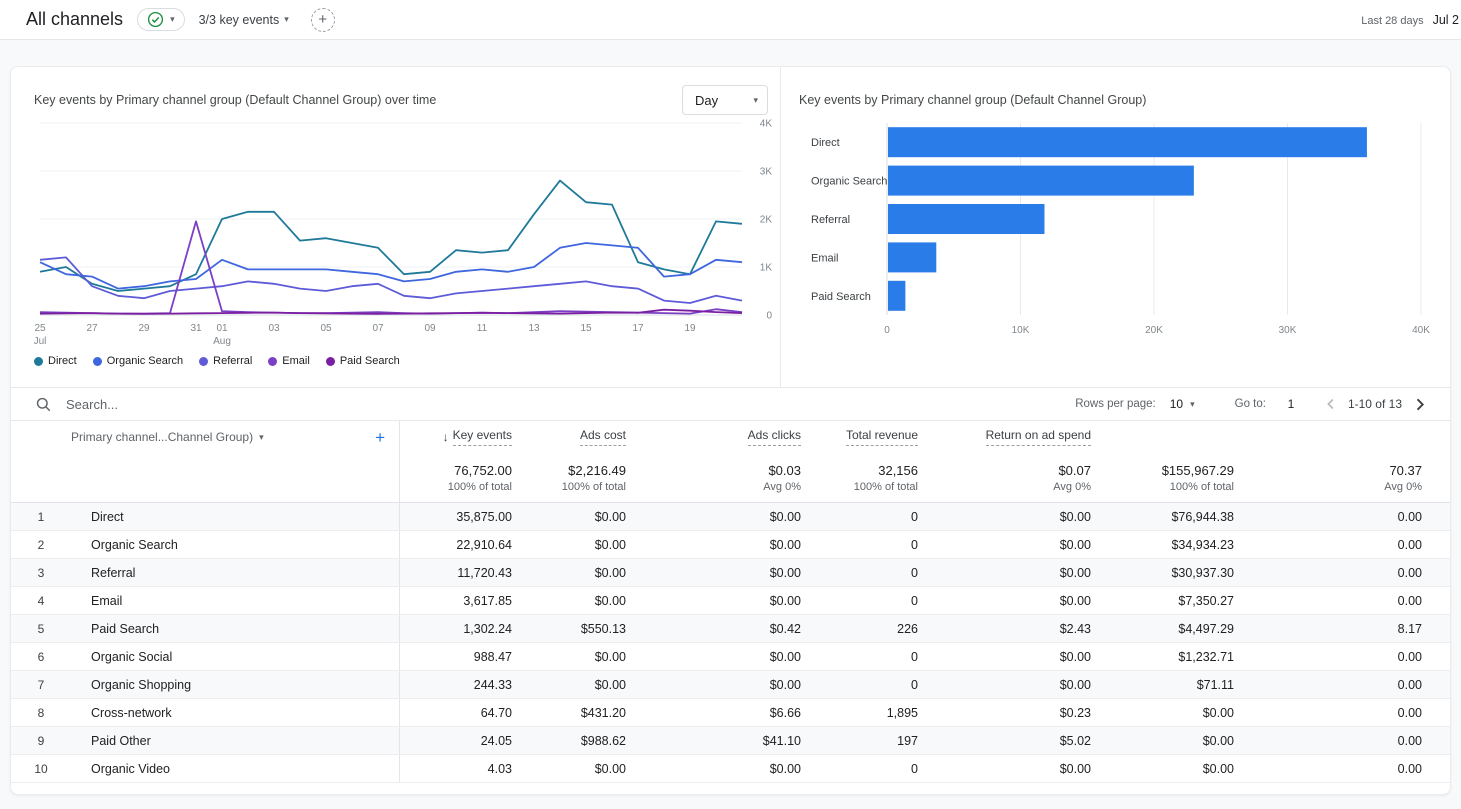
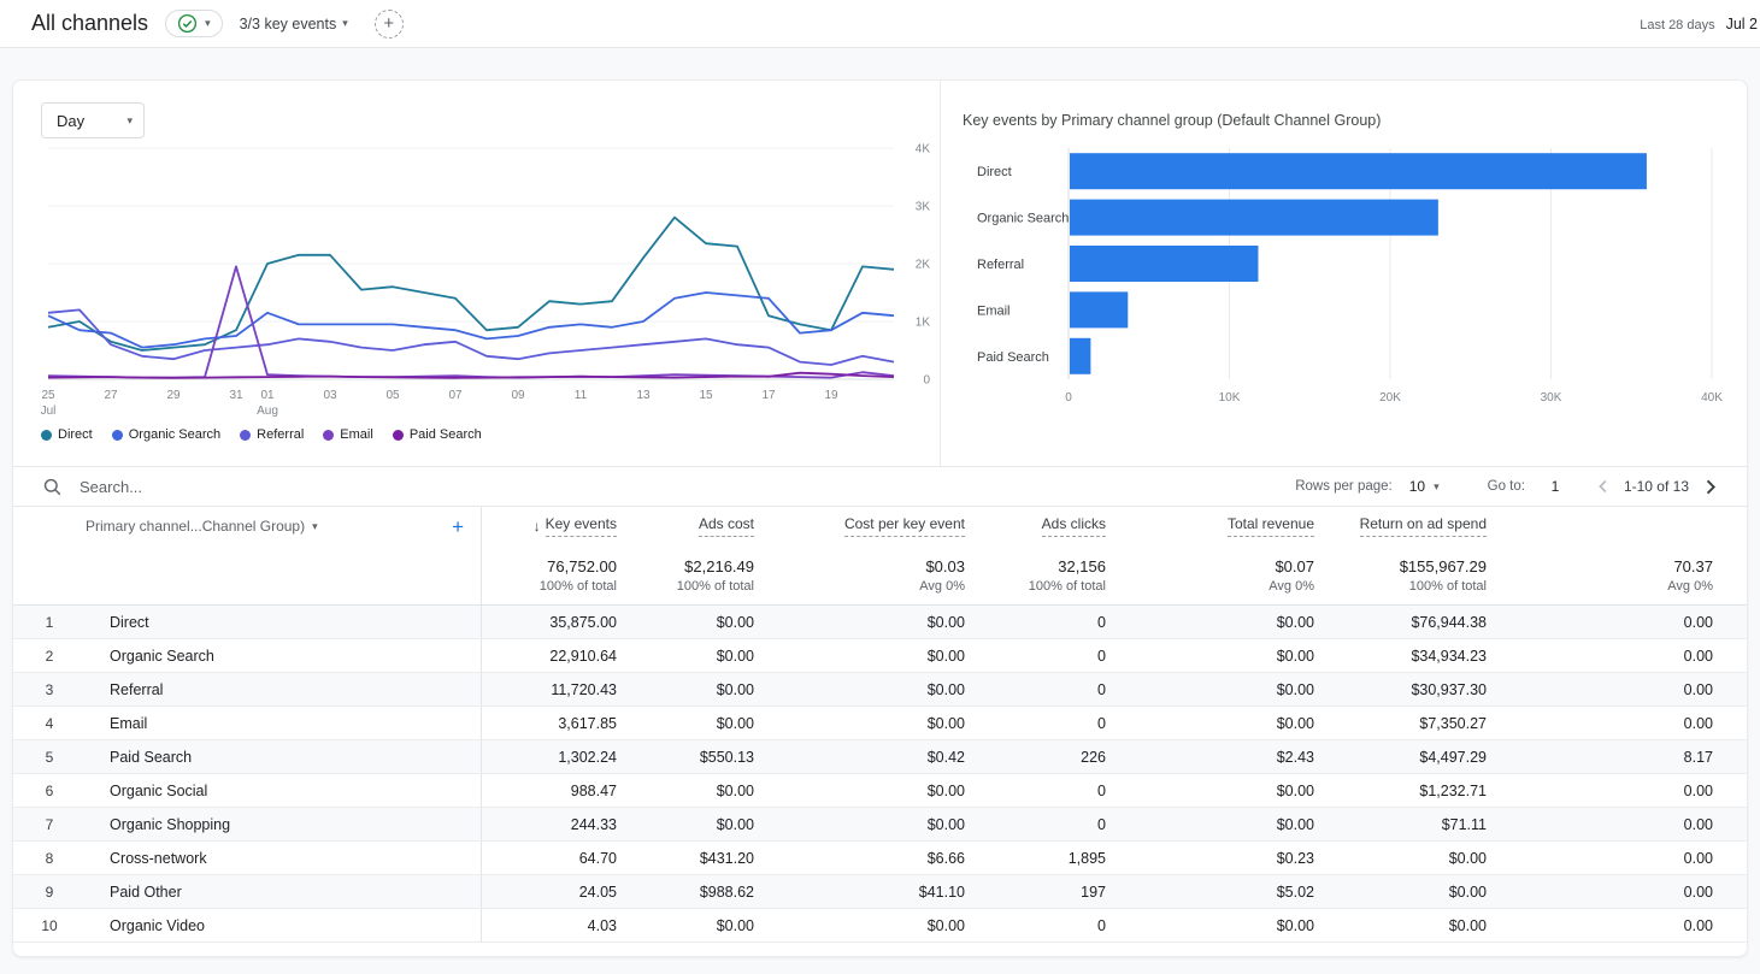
  All channels
  ▾
  3/3 key events
  ▾
  +
  Last 28 days
  Jul 2
- Key events by Primary channel group (Default Channel Group) over time
  Day
  ▾
  0
  1K
  2K
  3K
  4K
  25
  Jul
  27
  29
  31
  01
  Aug
  03
  05
  07
  09
  11
  13
  15
  17
  19
  Direct
  Organic Search
  Referral
  Email
  Paid Search
  Key events by Primary channel group (Default Channel Group)
  0
  10K
  20K
  30K
  40K
  Direct
  Organic Search
  Referral
  Email
  Paid Search
  Search...
  Rows per page:
  10
  ▾
  Go to:
  1
  1-10 of 13
  Primary channel...Channel Group)
  ▾
  +
  ↓
  Key events
  Ads cost
+ Cost per key event
  Ads clicks
  Total revenue
  Return on ad spend
  76,752.00
  100% of total
  $2,216.49
  100% of total
  $0.03
  Avg 0%
  32,156
  100% of total
  $0.07
  Avg 0%
  $155,967.29
  100% of total
  70.37
  Avg 0%
  1
  Direct
  35,875.00
  $0.00
  $0.00
  0
  $0.00
  $76,944.38
  0.00
  2
  Organic Search
  22,910.64
  $0.00
  $0.00
  0
  $0.00
  $34,934.23
  0.00
  3
  Referral
  11,720.43
  $0.00
  $0.00
  0
  $0.00
  $30,937.30
  0.00
  4
  Email
  3,617.85
  $0.00
  $0.00
  0
  $0.00
  $7,350.27
  0.00
  5
  Paid Search
  1,302.24
  $550.13
  $0.42
  226
  $2.43
  $4,497.29
  8.17
  6
  Organic Social
  988.47
  $0.00
  $0.00
  0
  $0.00
  $1,232.71
  0.00
  7
  Organic Shopping
  244.33
  $0.00
  $0.00
  0
  $0.00
  $71.11
  0.00
  8
  Cross-network
  64.70
  $431.20
  $6.66
  1,895
  $0.23
  $0.00
  0.00
  9
  Paid Other
  24.05
  $988.62
  $41.10
  197
  $5.02
  $0.00
  0.00
  10
  Organic Video
  4.03
  $0.00
  $0.00
  0
  $0.00
  $0.00
  0.00
